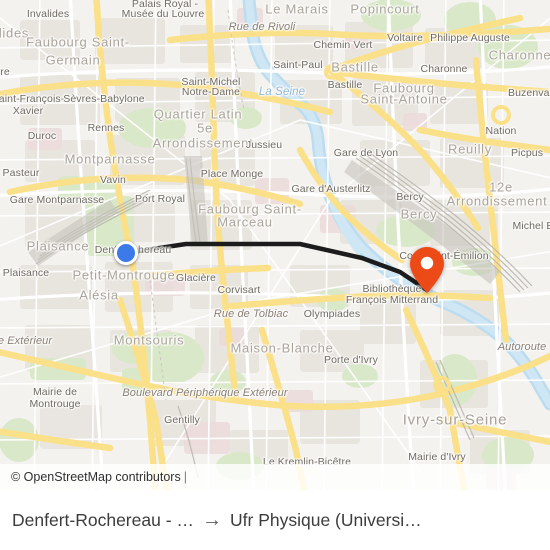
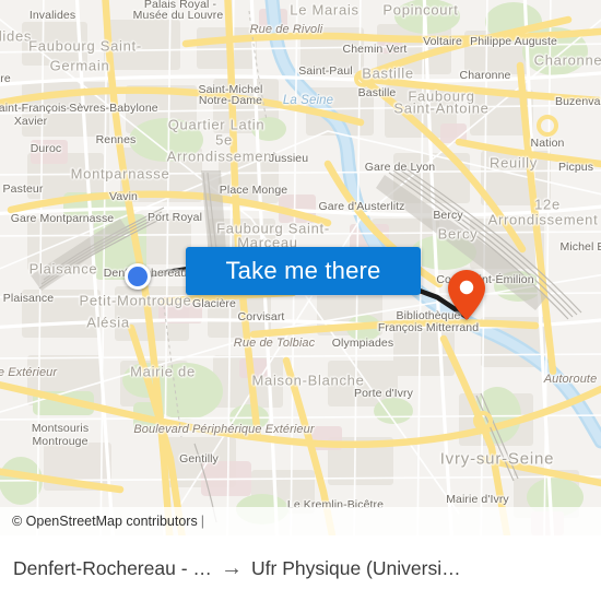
  Invalides
  lides
  Palais Royal -
  Musée du Louvre
  Le Marais
  Popincourt
  Rue de Rivoli
  Chemin Vert
  Voltaire
  Philippe Auguste
  Charonne
  Faubourg Saint-
  Germain
  Saint-Paul
  Bastille
  Charonne
  Saint-Michel
  Notre-Dame
  La Seine
  Bastille
  Faubourg
  Saint-Antoine
  Buzenva
  aint-François-
  Xavier
  Sèvres-Babylone
  re
  Quartier Latin
  Rennes
  5e
  Arrondissement
  Jussieu
  Nation
  Gare de Lyon
  Reuilly
  Picpus
  Duroc
  Montparnasse
  Pasteur
  Vavin
  Place Monge
  Gare Montparnasse
  Port Royal
  Gare d'Austerlitz
  Bercy
  12e
  Arrondissement
  Faubourg Saint-
  Marceau
  Bercy
  Michel
  Plaisance
  Den
  hereau
  Plaisance
  Petit-Montrouge
  Glacière
  Cont-Émilion
  Alésia
  Corvisart
  Bibliothèque
  François Mitterrand
  Rue de Tolbiac
  Olympiades
- Montsouris
+ Mairie de
  e Extérieur
  Maison-Blanche
  Porte d'Ivry
  Autoroute
- Mairie de
+ Montsouris
  Montrouge
  Boulevard Périphérique Extérieur
  Gentilly
  Ivry-sur-Seine
  Le Kremlin-Bicêtre
  Mairie d'Ivry
+ Take me there
  © OpenStreetMap contributors
  |
  Denfert-Rochereau - D
  →
  Ufr Physique (Université
